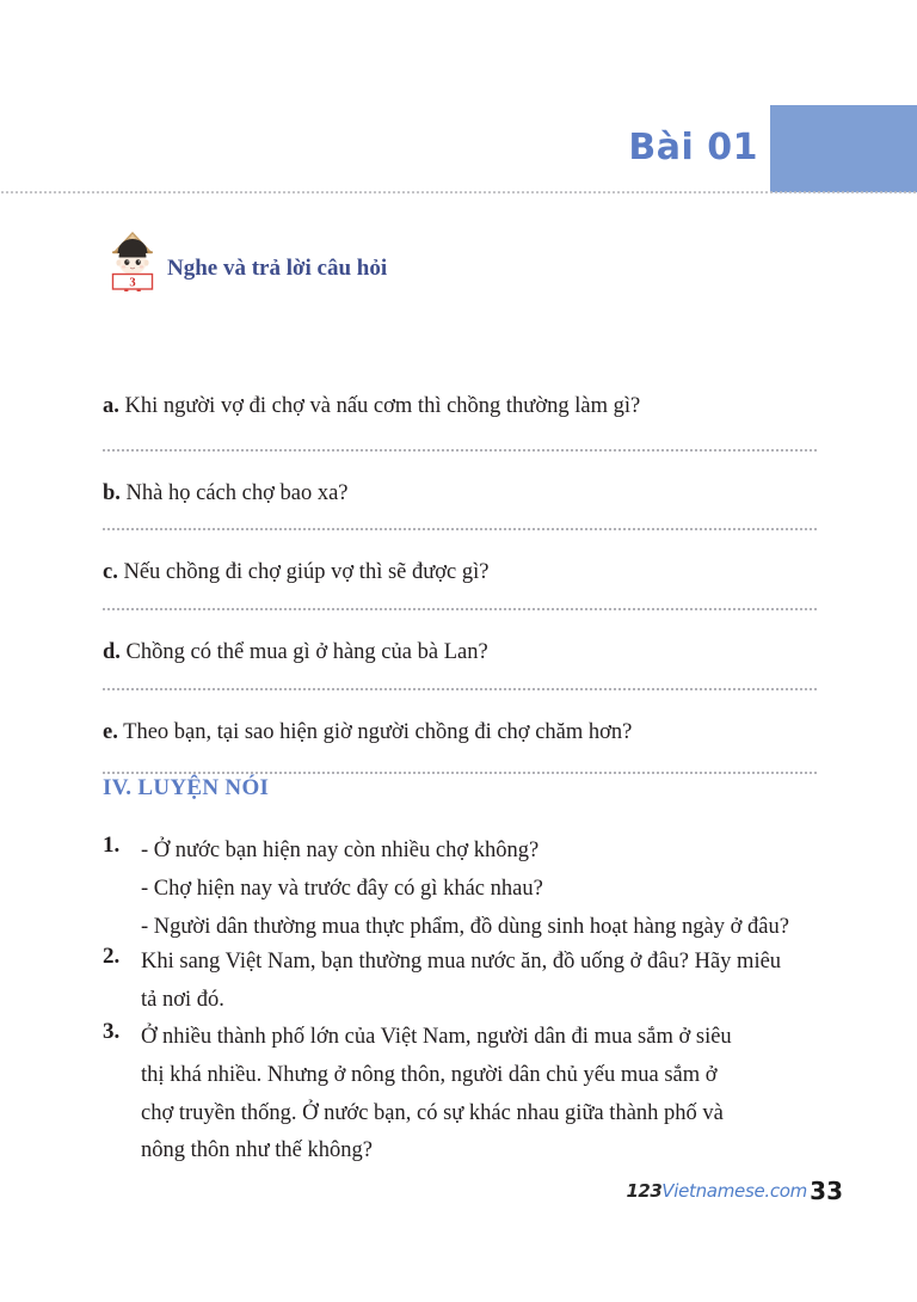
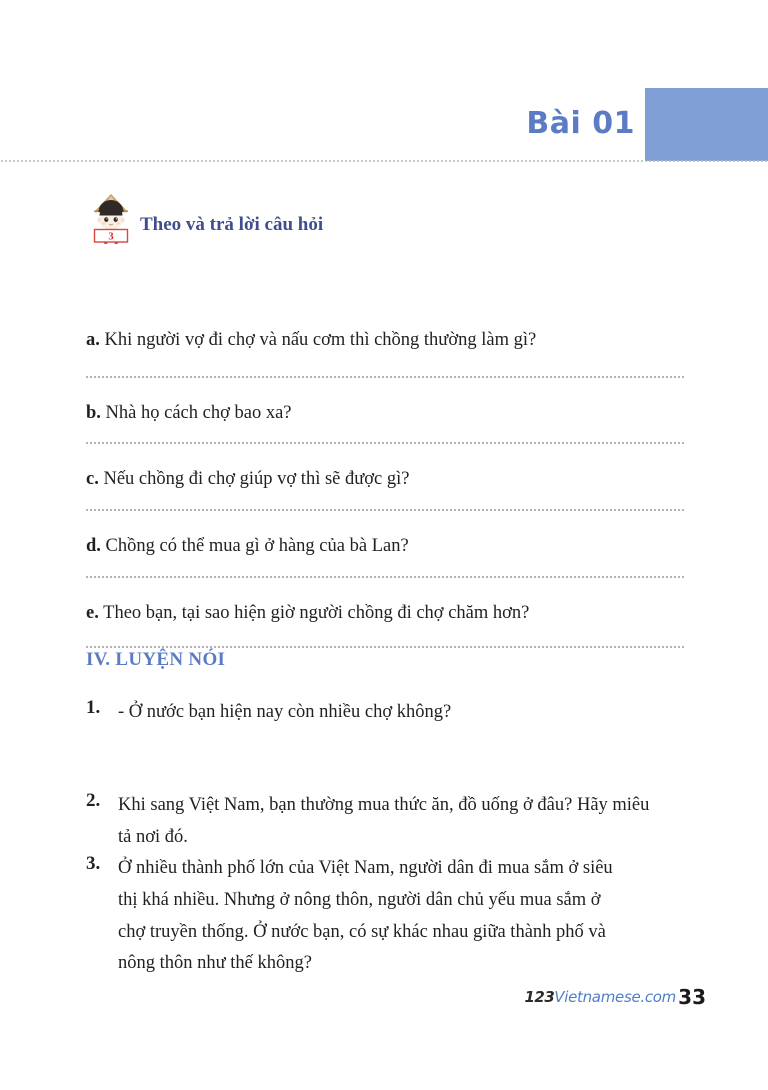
  Bài 01
  3
- Nghe và trả lời câu hỏi
+ Theo và trả lời câu hỏi
  a. Khi người vợ đi chợ và nấu cơm thì chồng thường làm gì?
  b. Nhà họ cách chợ bao xa?
  c. Nếu chồng đi chợ giúp vợ thì sẽ được gì?
  d. Chồng có thể mua gì ở hàng của bà Lan?
  e. Theo bạn, tại sao hiện giờ người chồng đi chợ chăm hơn?
  IV. LUYỆN NÓI
  1.
  - Ở nước bạn hiện nay còn nhiều chợ không?
- - Chợ hiện nay và trước đây có gì khác nhau?
- - Người dân thường mua thực phẩm, đồ dùng sinh hoạt hàng ngày ở đâu?
  2.
- Khi sang Việt Nam, bạn thường mua nước ăn, đồ uống ở đâu? Hãy miêu
+ Khi sang Việt Nam, bạn thường mua thức ăn, đồ uống ở đâu? Hãy miêu
  tả nơi đó.
  3.
  Ở nhiều thành phố lớn của Việt Nam, người dân đi mua sắm ở siêu
  thị khá nhiều. Nhưng ở nông thôn, người dân chủ yếu mua sắm ở
  chợ truyền thống. Ở nước bạn, có sự khác nhau giữa thành phố và
  nông thôn như thế không?
  123Vietnamese.com
  33
